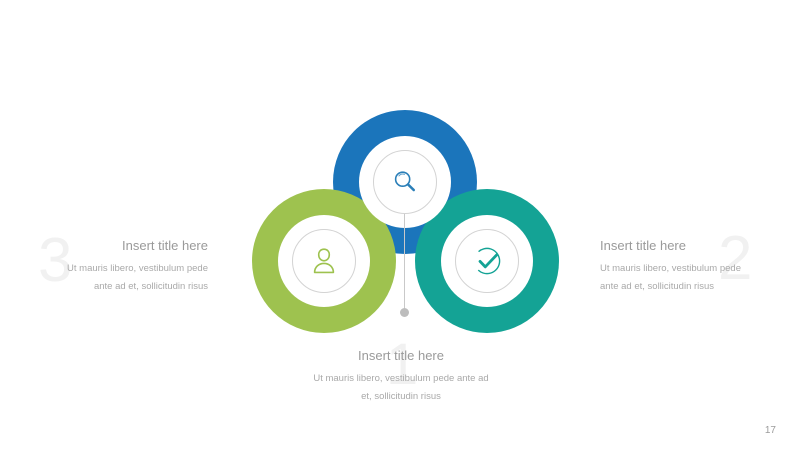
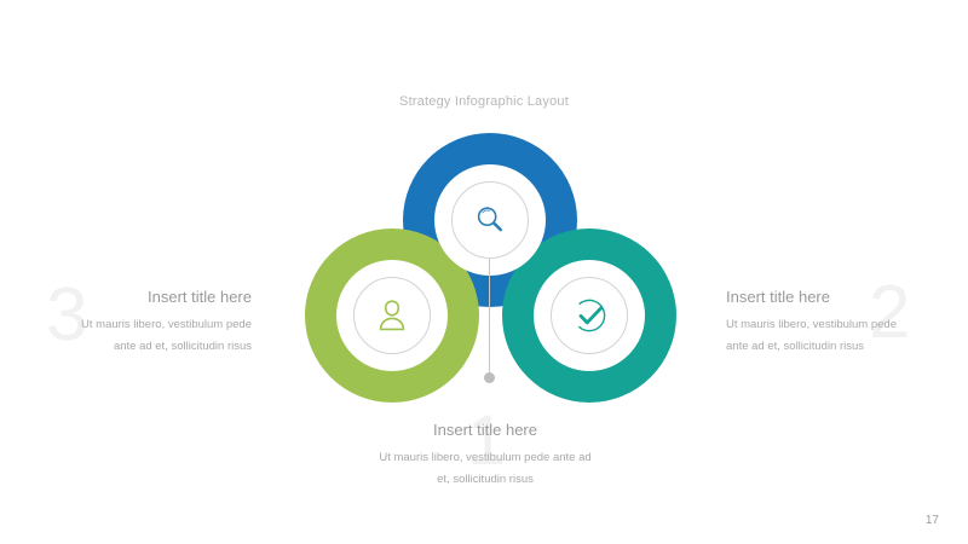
+ Strategy Infographic Layout
  3
  Insert title here
  Ut mauris libero, vestibulum pede ante ad et, sollicitudin risus
  2
  Insert title here
  Ut mauris libero, vestibulum pede ante ad et, sollicitudin risus
  1
  Insert title here
  Ut mauris libero, vestibulum pede ante ad et, sollicitudin risus
  17
